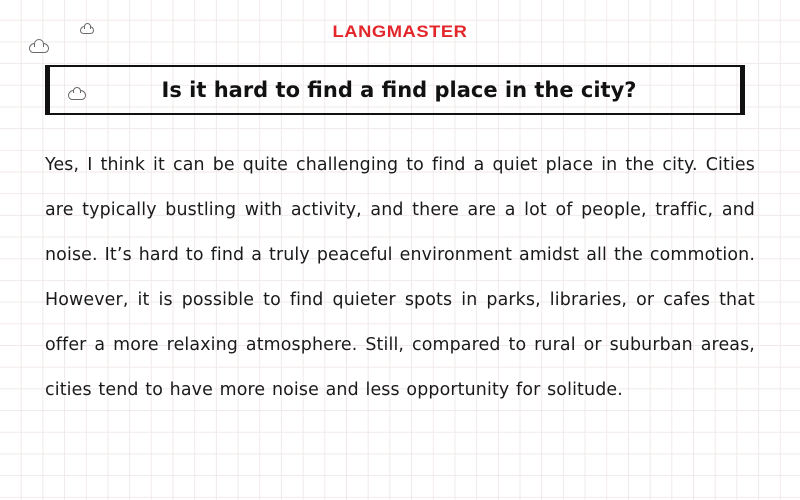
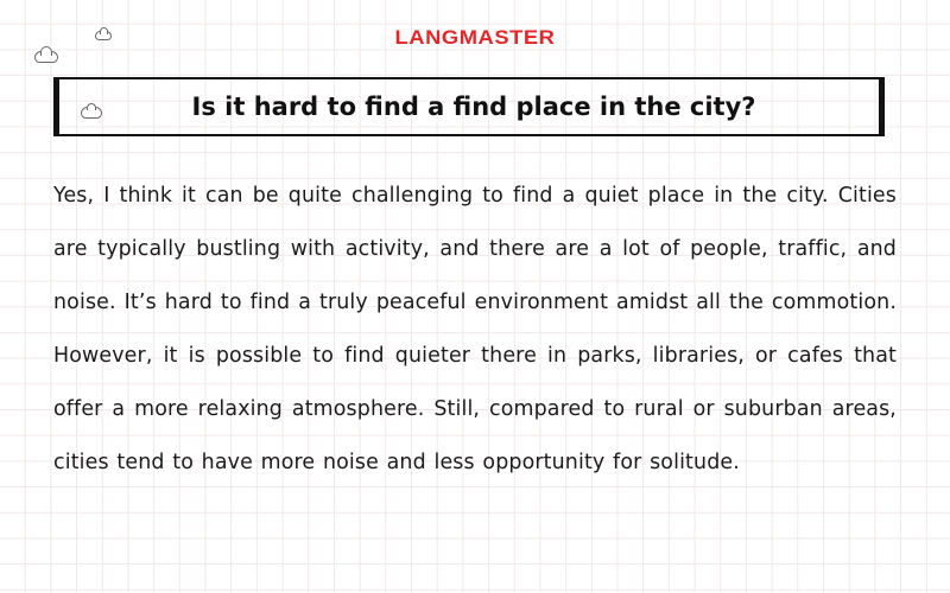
  LANGMASTER
  Is it hard to find a find place in the city?
- Yes, I think it can be quite challenging to find a quiet place in the city. Cities are typically bustling with activity, and there are a lot of people, traffic, and noise. It’s hard to find a truly peaceful environment amidst all the commotion. However, it is possible to find quieter spots in parks, libraries, or cafes that offer a more relaxing atmosphere. Still, compared to rural or suburban areas, cities tend to have more noise and less opportunity for solitude.
+ Yes, I think it can be quite challenging to find a quiet place in the city. Cities are typically bustling with activity, and there are a lot of people, traffic, and noise. It’s hard to find a truly peaceful environment amidst all the commotion. However, it is possible to find quieter there in parks, libraries, or cafes that offer a more relaxing atmosphere. Still, compared to rural or suburban areas, cities tend to have more noise and less opportunity for solitude.
